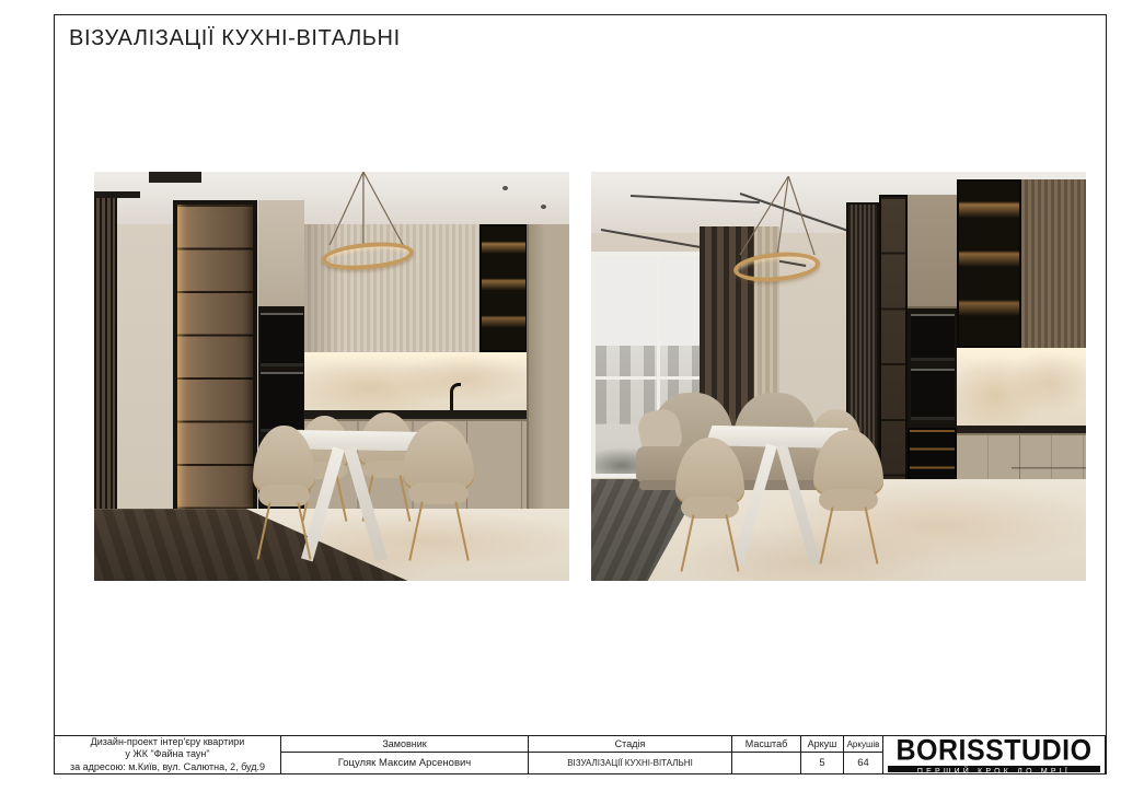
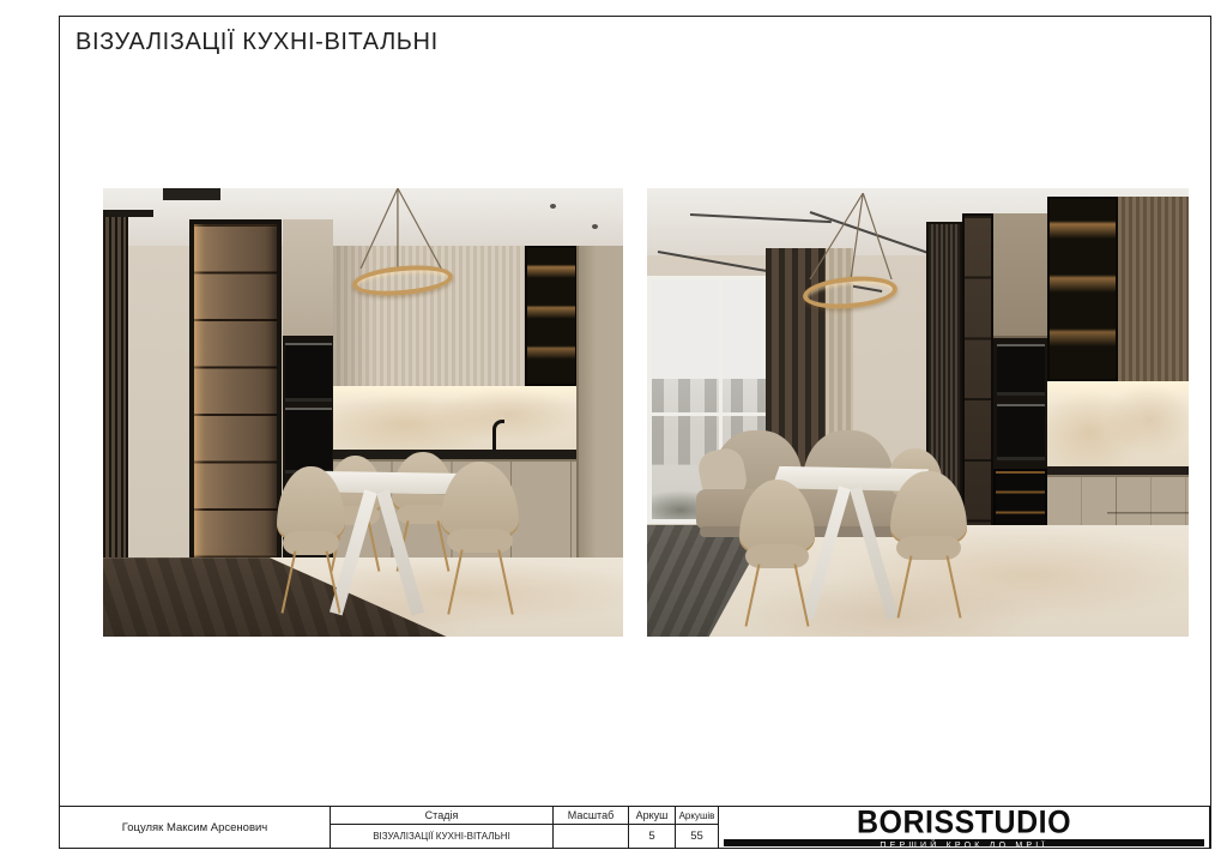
  ВІЗУАЛІЗАЦІЇ КУХНІ-ВІТАЛЬНІ
- Дизайн-проект інтер'єру квартири
- у ЖК "Файна таун"
- за адресою: м.Київ, вул. Салютна, 2, буд.9
- Замовник
  Гоцуляк Максим Арсенович
  Стадія
  ВІЗУАЛІЗАЦІЇ КУХНІ-ВІТАЛЬНІ
  Масштаб
  Аркуш
  5
  Аркушів
- 64
+ 55
  BORISSTUDIO
